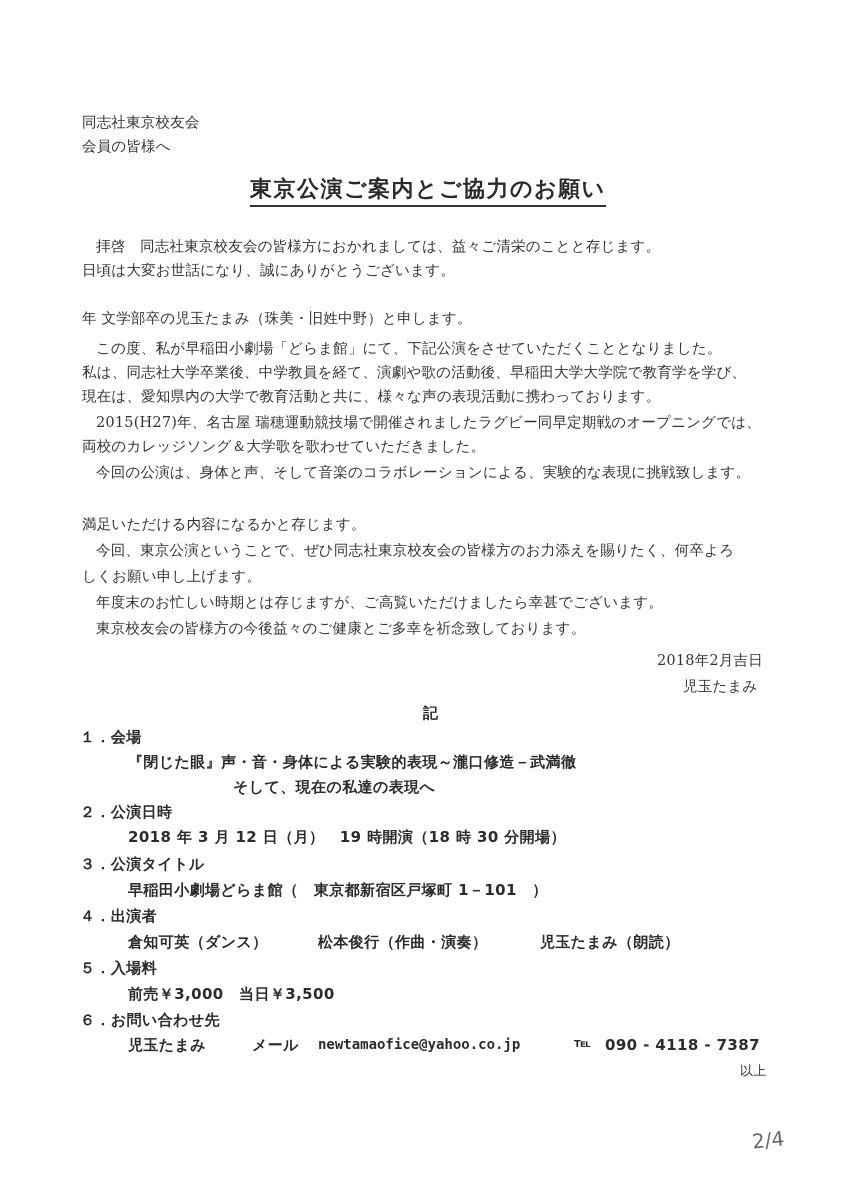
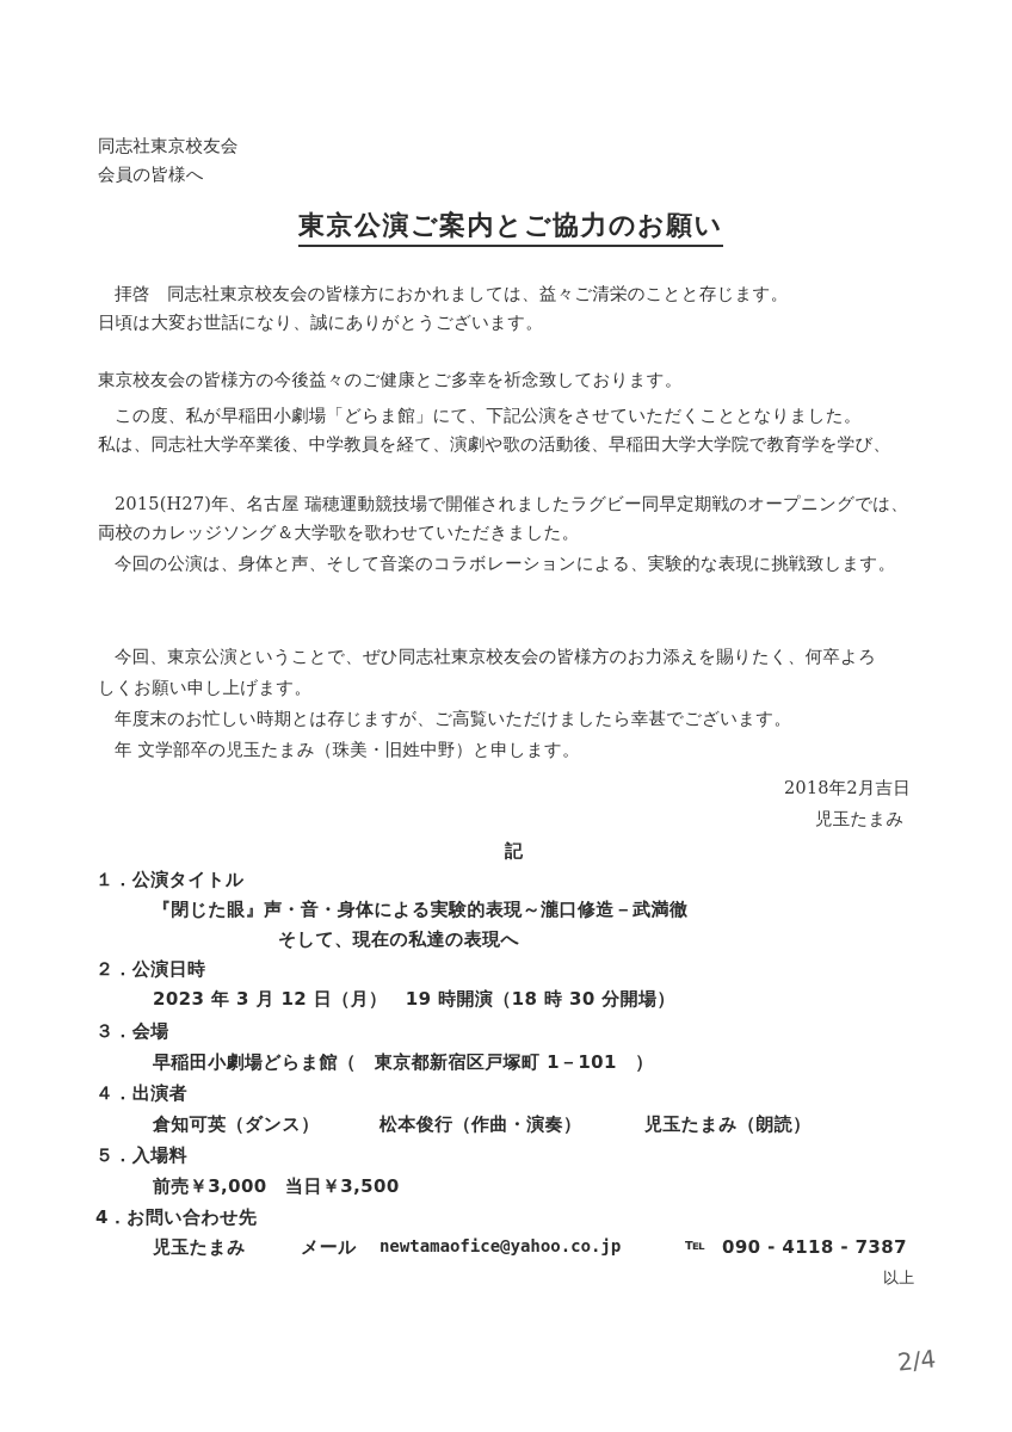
  同志社東京校友会
  会員の皆様へ
  東京公演ご案内とご協力のお願い
  拝啓 同志社東京校友会の皆様方におかれましては、益々ご清栄のことと存じます。
  日頃は大変お世話になり、誠にありがとうございます。
- 年 文学部卒の児玉たまみ（珠美・旧姓中野）と申します。
+ 東京校友会の皆様方の今後益々のご健康とご多幸を祈念致しております。
  この度、私が早稲田小劇場「どらま館」にて、下記公演をさせていただくこととなりました。
  私は、同志社大学卒業後、中学教員を経て、演劇や歌の活動後、早稲田大学大学院で教育学を学び、
- 現在は、愛知県内の大学で教育活動と共に、様々な声の表現活動に携わっております。
  2015(H27)年、名古屋 瑞穂運動競技場で開催されましたラグビー同早定期戦のオープニングでは、
  両校のカレッジソング＆大学歌を歌わせていただきました。
  今回の公演は、身体と声、そして音楽のコラボレーションによる、実験的な表現に挑戦致します。
- 満足いただける内容になるかと存じます。
  今回、東京公演ということで、ぜひ同志社東京校友会の皆様方のお力添えを賜りたく、何卒よろ
  しくお願い申し上げます。
  年度末のお忙しい時期とは存じますが、ご高覧いただけましたら幸甚でございます。
- 東京校友会の皆様方の今後益々のご健康とご多幸を祈念致しております。
+ 年 文学部卒の児玉たまみ（珠美・旧姓中野）と申します。
  2018年2月吉日
  児玉たまみ
  記
- １．会場
+ １．公演タイトル
  『閉じた眼』声・音・身体による実験的表現～瀧口修造－武満徹
  そして、現在の私達の表現へ
  ２．公演日時
- 2018 年 3 月 12 日（月） 19 時開演（18 時 30 分開場）
+ 2023 年 3 月 12 日（月） 19 時開演（18 時 30 分開場）
- ３．公演タイトル
+ ３．会場
  早稲田小劇場どらま館（ 東京都新宿区戸塚町 1－101 ）
  ４．出演者
  倉知可英（ダンス）
  松本俊行（作曲・演奏）
  児玉たまみ（朗読）
  ５．入場料
  前売￥3,000 当日￥3,500
- ６．お問い合わせ先
+ 4．お問い合わせ先
  児玉たまみ
  メール
  newtamaofice@yahoo.co.jp
  ℡
  090 - 4118 - 7387
  以上
